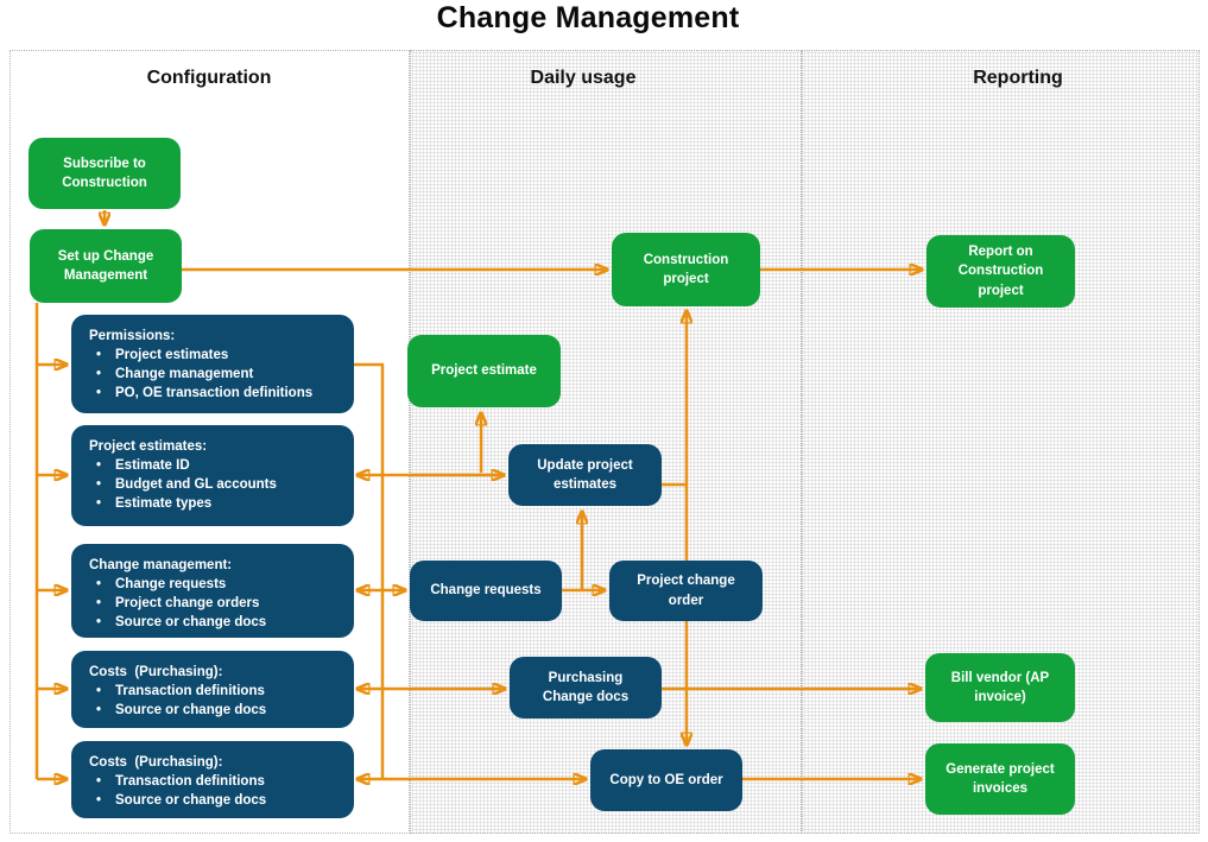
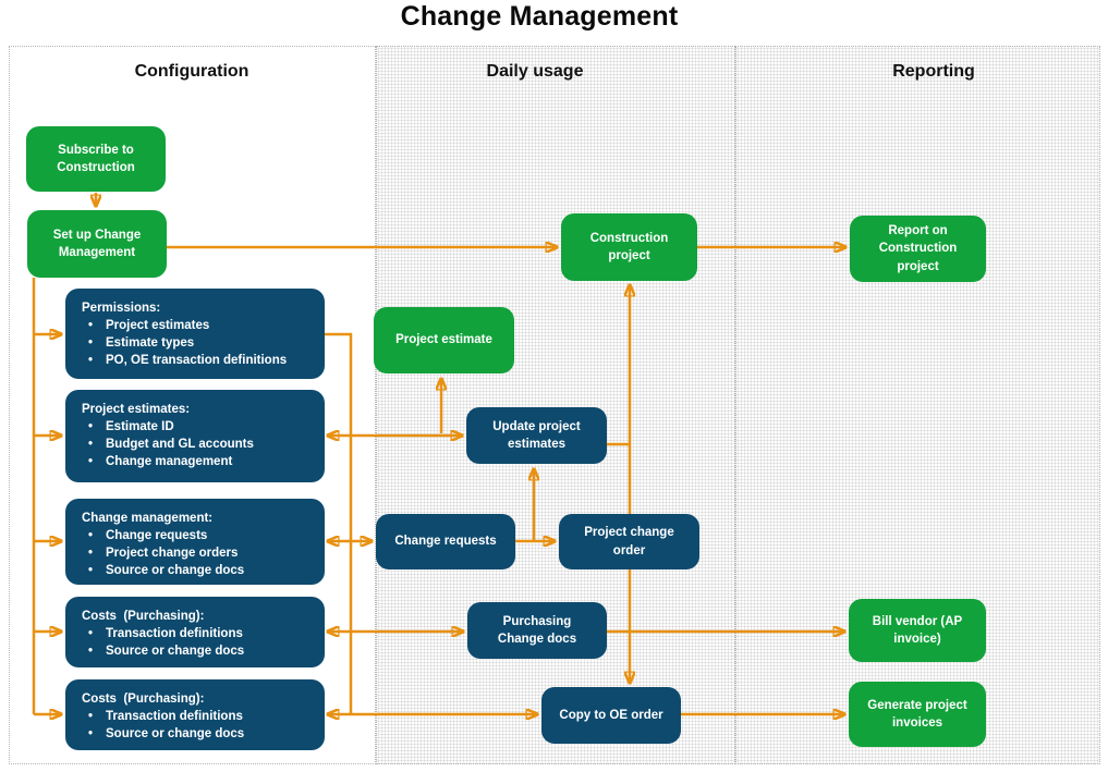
  Change Management
  Configuration
  Daily usage
  Reporting
  Subscribe to Construction
  Set up Change Management
  Permissions:
  Project estimates
- Change management
+ Estimate types
  PO, OE transaction definitions
  Project estimates:
  Estimate ID
  Budget and GL accounts
- Estimate types
+ Change management
  Change management:
  Change requests
  Project change orders
  Source or change docs
  Costs (Purchasing):
  Transaction definitions
  Source or change docs
  Costs (Purchasing):
  Transaction definitions
  Source or change docs
  Construction project
  Project estimate
  Update project estimates
  Change requests
  Project change order
  Purchasing Change docs
  Copy to OE order
  Report on Construction project
  Bill vendor (AP invoice)
  Generate project invoices
